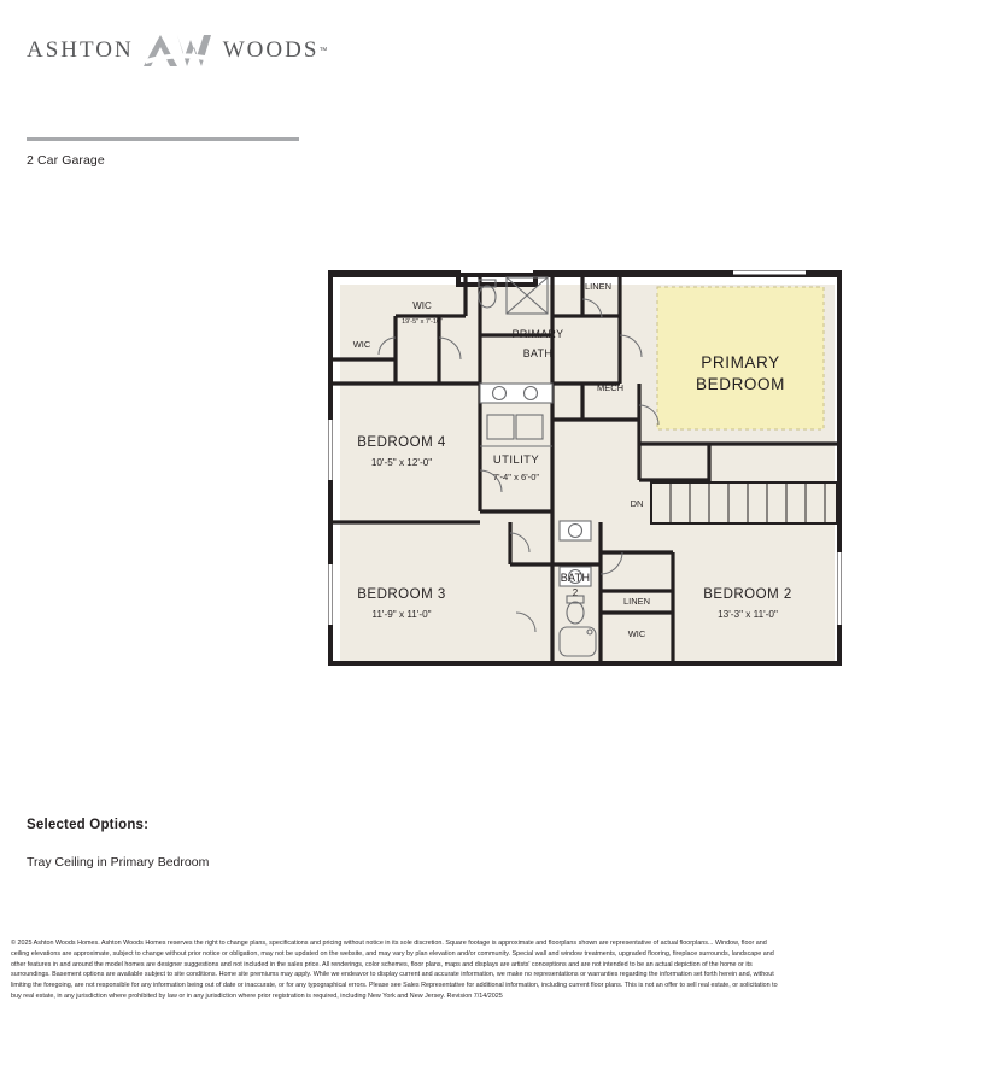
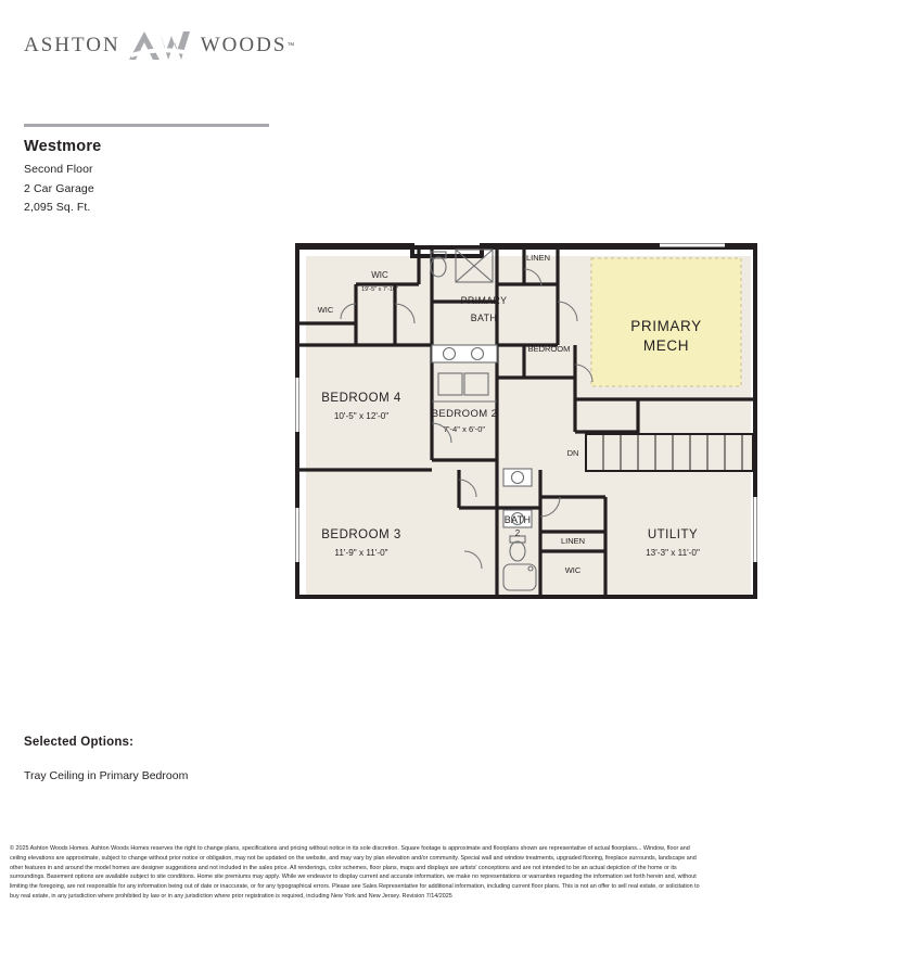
  ASHTON
  WOODS
+ Westmore
+ Second Floor
  2 Car Garage
+ 2,095 Sq. Ft.
  PRIMARY
- BEDROOM
+ MECH
  PRIMARY
  BATH
  BEDROOM 4
  10'-5" x 12'-0"
  BEDROOM 3
  11'-9" x 11'-0"
- BEDROOM 2
+ UTILITY
  13'-3" x 11'-0"
- UTILITY
+ BEDROOM 2
  7'-4" x 6'-0"
  BATH
  2
  WIC
  WIC
  WIC
  LINEN
  LINEN
- MECH
+ BEDROOM
  DN
  Selected Options:
  Tray Ceiling in Primary Bedroom
